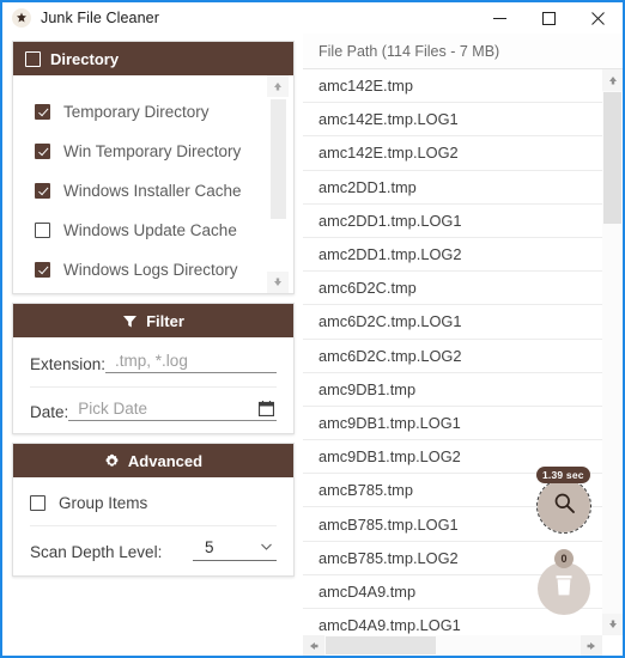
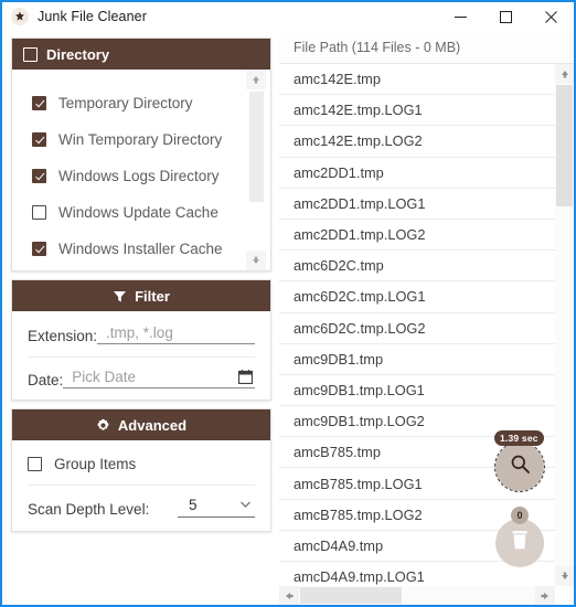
  Junk File Cleaner
  Directory
  Temporary Directory
  Win Temporary Directory
- Windows Installer Cache
+ Windows Logs Directory
  Windows Update Cache
- Windows Logs Directory
+ Windows Installer Cache
  Filter
  Extension:
  .tmp, *.log
  Date:
  Pick Date
  Advanced
  Group Items
  Scan Depth Level:
  5
- File Path (114 Files - 7 MB)
+ File Path (114 Files - 0 MB)
  amc142E.tmp
  amc142E.tmp.LOG1
  amc142E.tmp.LOG2
  amc2DD1.tmp
  amc2DD1.tmp.LOG1
  amc2DD1.tmp.LOG2
  amc6D2C.tmp
  amc6D2C.tmp.LOG1
  amc6D2C.tmp.LOG2
  amc9DB1.tmp
  amc9DB1.tmp.LOG1
  amc9DB1.tmp.LOG2
  amcB785.tmp
  amcB785.tmp.LOG1
  amcB785.tmp.LOG2
  amcD4A9.tmp
  amcD4A9.tmp.LOG1
  1.39 sec
  0
